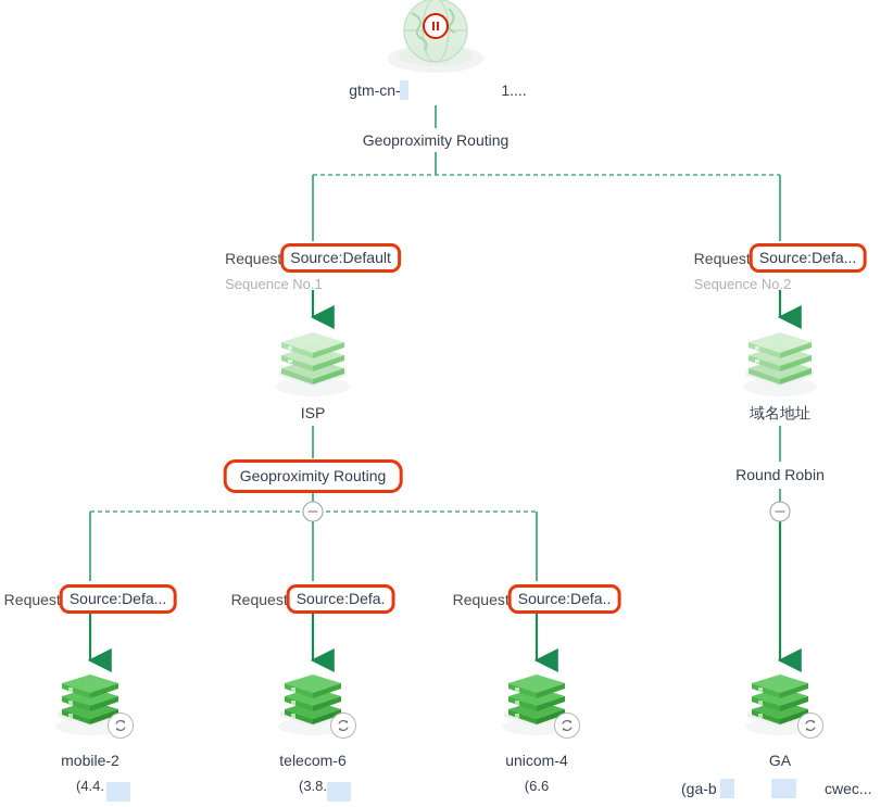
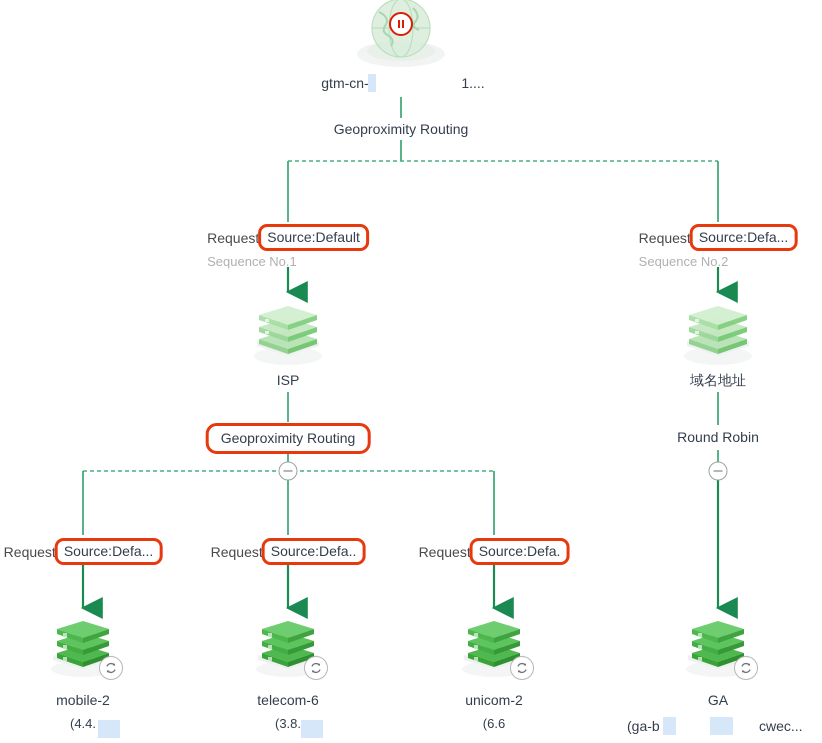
  gtm-cn-
  1....
  Geoproximity Routing
  Request
  Source:Default
  Sequence No.1
  ISP
  Geoproximity Routing
  Request
  Source:Defa...
  Sequence No.2
  域名地址
  Round Robin
  Request
  Source:Defa...
  Request
- Source:Defa.
+ Source:Defa..
  Request
- Source:Defa..
+ Source:Defa.
  mobile-2
  (4.4.
  telecom-6
  (3.8.
- unicom-4
+ unicom-2
  (6.6
  GA
  (ga-b
  cwec...
